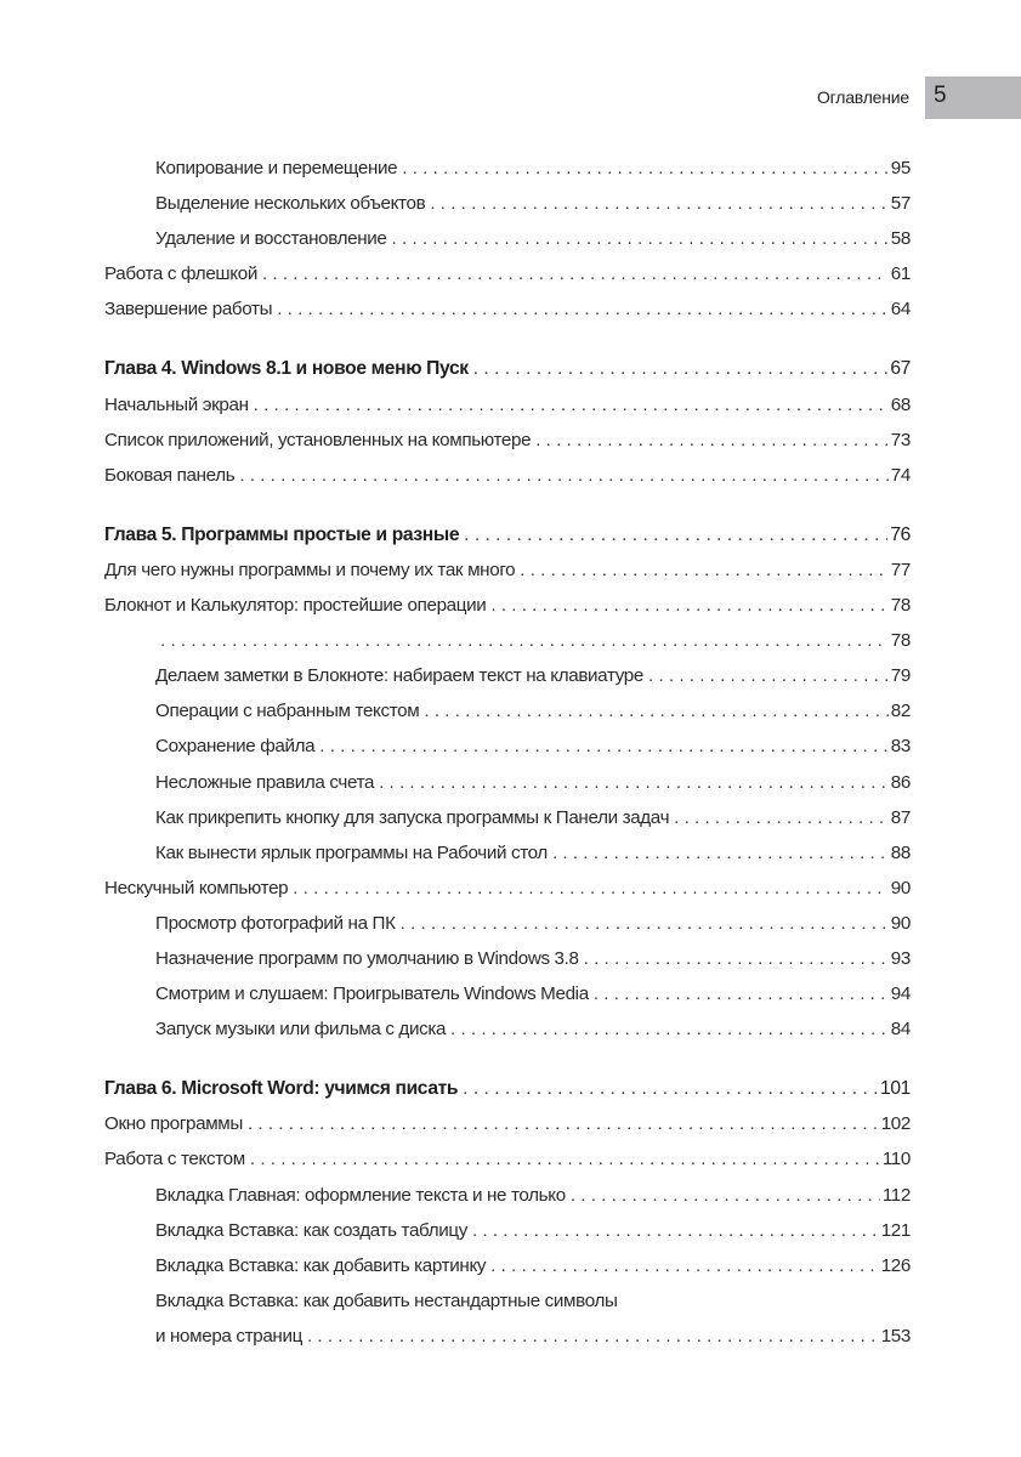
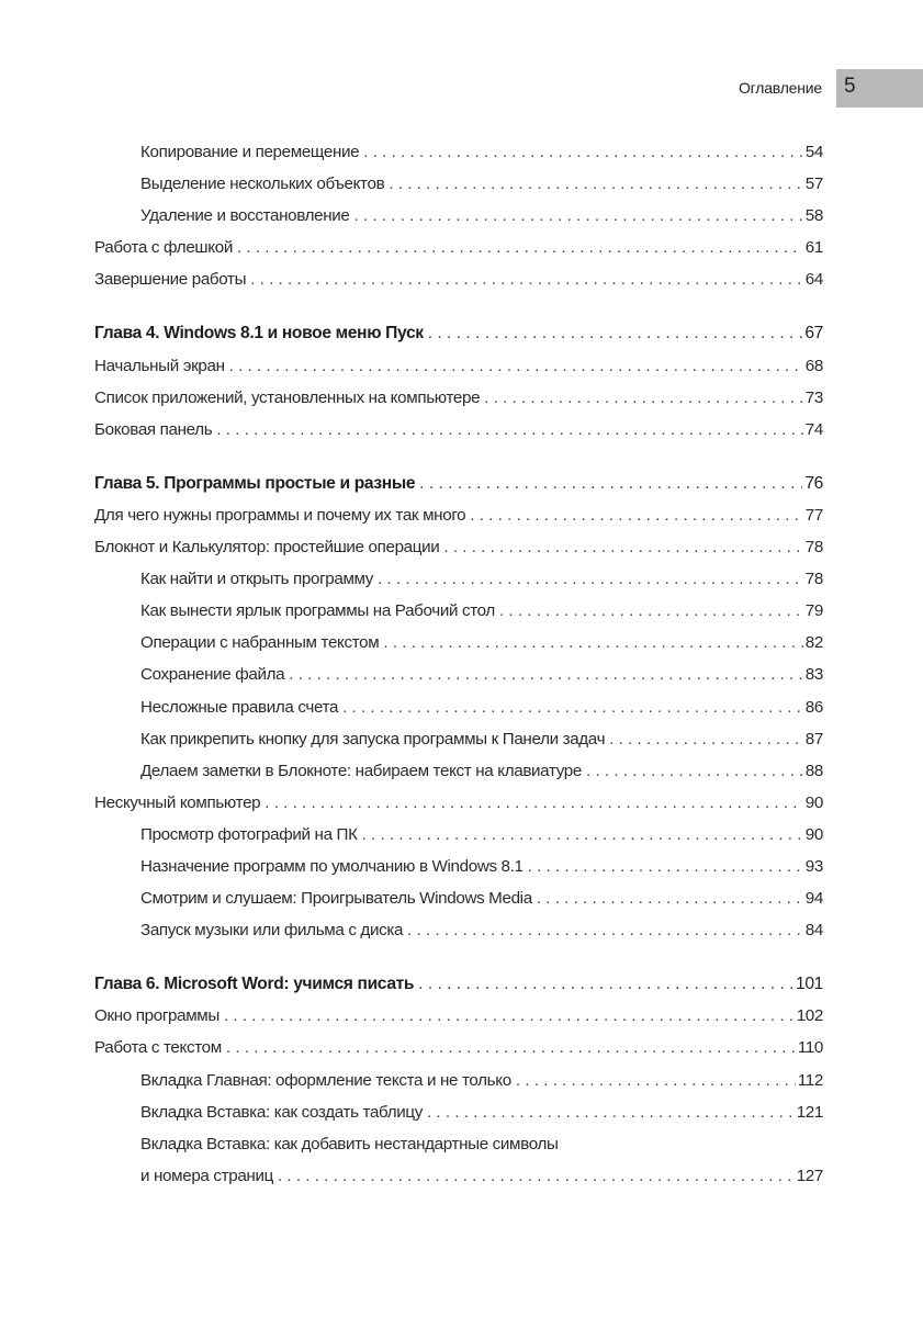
  Оглавление
  5
  Копирование и перемещение
- 95
+ 54
  Выделение нескольких объектов
  57
  Удаление и восстановление
  58
  Работа с флешкой
  61
  Завершение работы
  64
  Глава 4. Windows 8.1 и новое меню Пуск
  67
  Начальный экран
  68
  Список приложений, установленных на компьютере
  73
  Боковая панель
  74
  Глава 5. Программы простые и разные
  76
  Для чего нужны программы и почему их так много
  77
  Блокнот и Калькулятор: простейшие операции
  78
+ Как найти и открыть программу
  78
- Делаем заметки в Блокноте: набираем текст на клавиатуре
+ Как вынести ярлык программы на Рабочий стол
  79
  Операции с набранным текстом
  82
  Сохранение файла
  83
  Несложные правила счета
  86
  Как прикрепить кнопку для запуска программы к Панели задач
  87
- Как вынести ярлык программы на Рабочий стол
+ Делаем заметки в Блокноте: набираем текст на клавиатуре
  88
  Нескучный компьютер
  90
  Просмотр фотографий на ПК
  90
- Назначение программ по умолчанию в Windows 3.8
+ Назначение программ по умолчанию в Windows 8.1
  93
  Смотрим и слушаем: Проигрыватель Windows Media
  94
  Запуск музыки или фильма с диска
  84
  Глава 6. Microsoft Word: учимся писать
  101
  Окно программы
  102
  Работа с текстом
  110
  Вкладка Главная: оформление текста и не только
  112
  Вкладка Вставка: как создать таблицу
  121
- Вкладка Вставка: как добавить картинку
- 126
  Вкладка Вставка: как добавить нестандартные символы
  и номера страниц
- 153
+ 127
